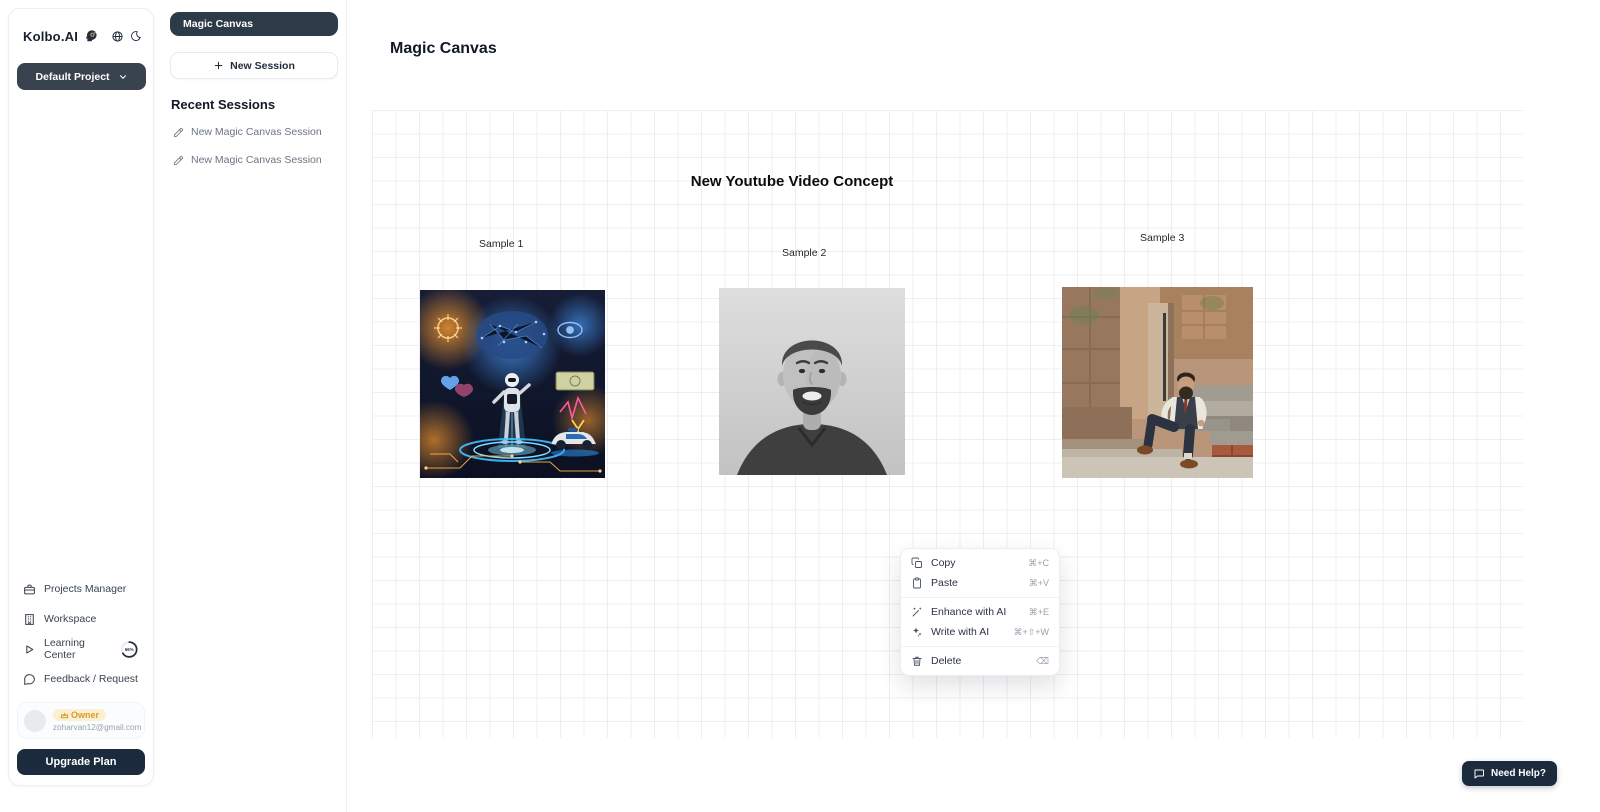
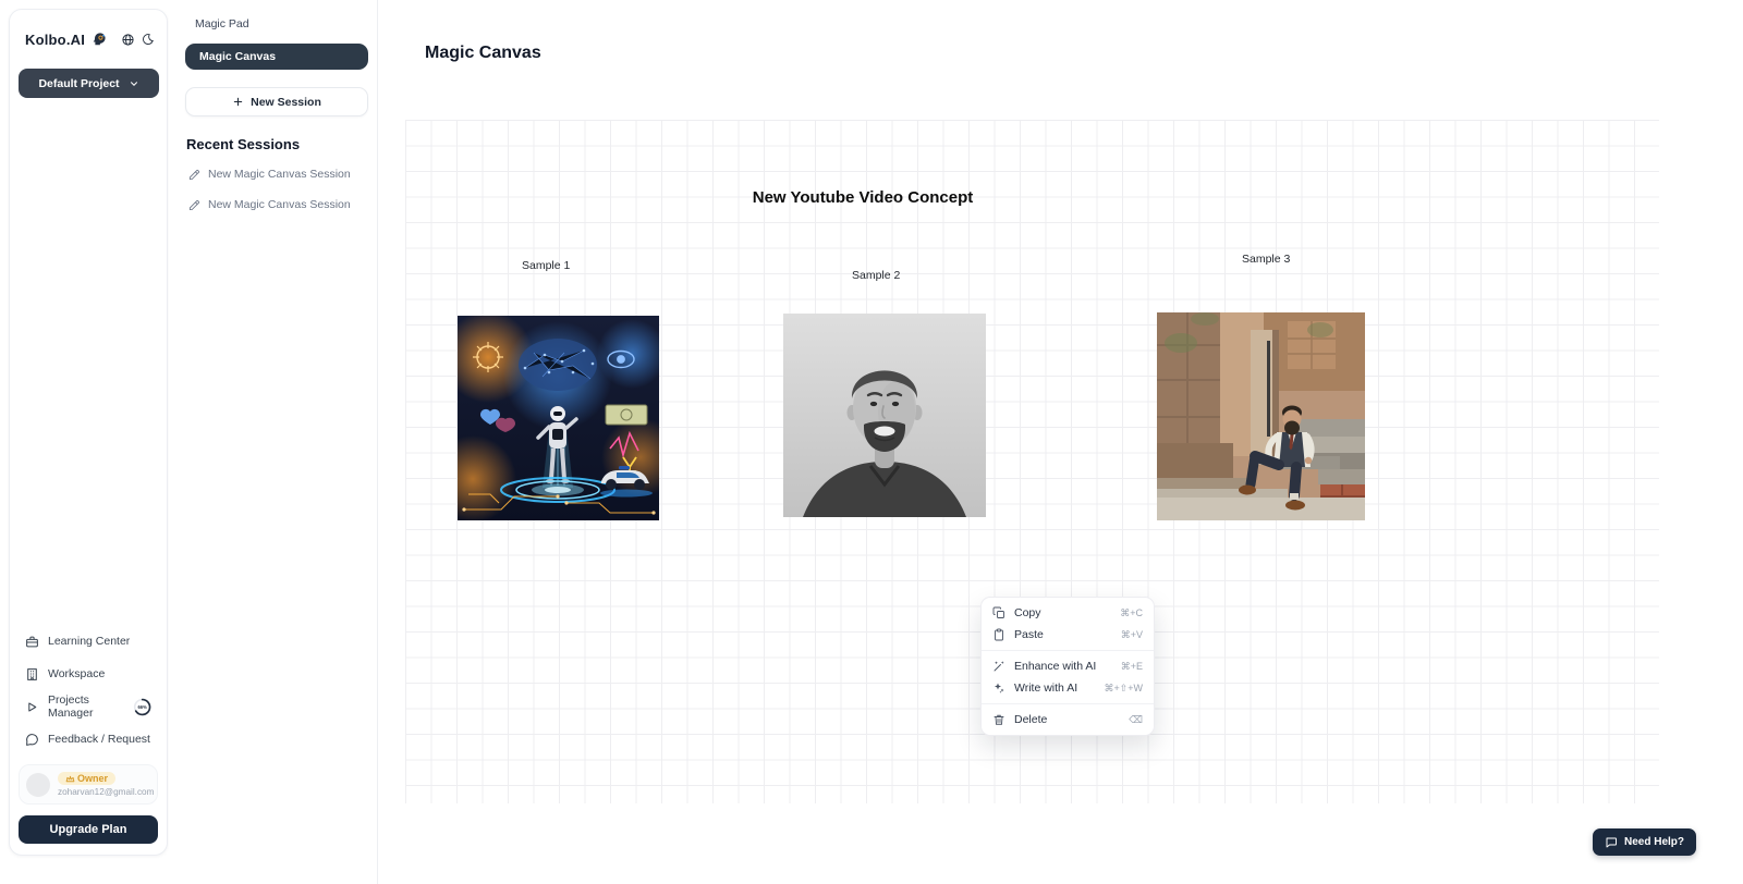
  Kolbo.AI
  Default Project
- Projects Manager
+ Learning Center
  Workspace
- Learning Center
+ Projects Manager
  Feedback / Request
  Owner
  zoharvan12@gmail.com
  Upgrade Plan
+ Magic Pad
  Magic Canvas
  New Session
  Recent Sessions
  New Magic Canvas Session
  New Magic Canvas Session
  Magic Canvas
  New Youtube Video Concept
  Sample 1
  Sample 2
  Sample 3
  Copy
  ⌘+C
  Paste
  ⌘+V
  Enhance with AI
  ⌘+E
  Write with AI
  ⌘+⇧+W
  Delete
  ⌫
  Need Help?
